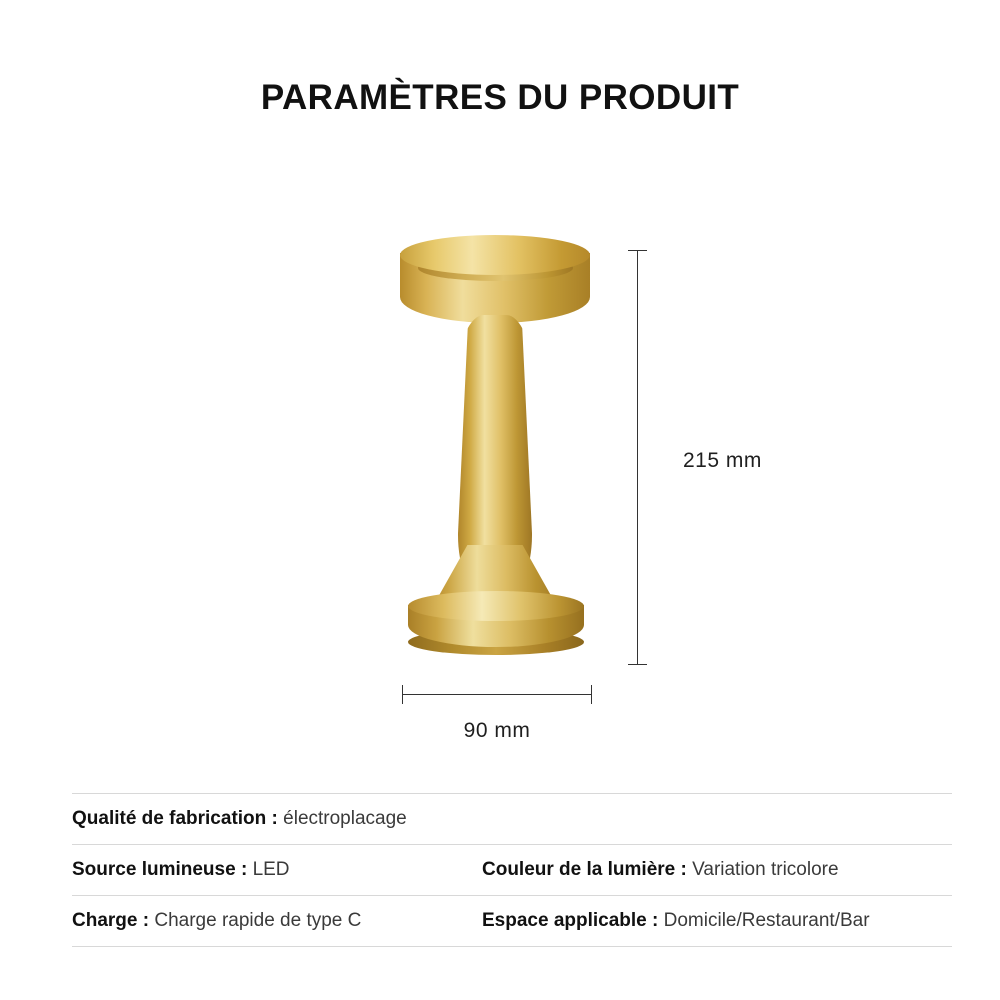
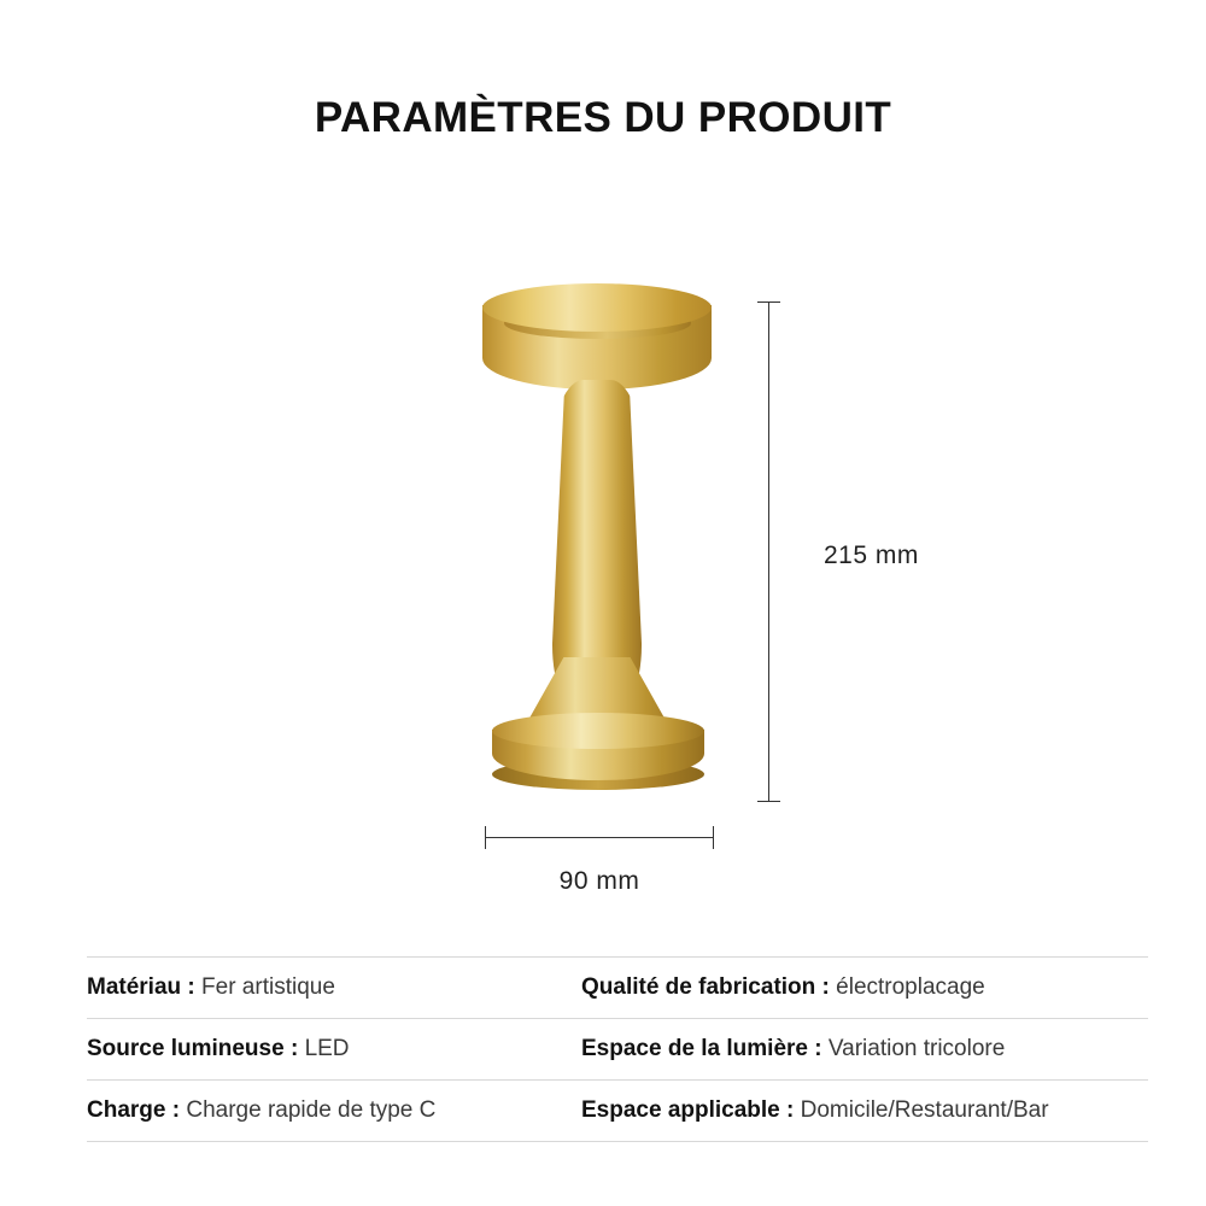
  PARAMÈTRES DU PRODUIT
  215 mm
  90 mm
+ Matériau : Fer artistique
  Qualité de fabrication : électroplacage
  Source lumineuse : LED
- Couleur de la lumière : Variation tricolore
+ Espace de la lumière : Variation tricolore
  Charge : Charge rapide de type C
  Espace applicable : Domicile/Restaurant/Bar
